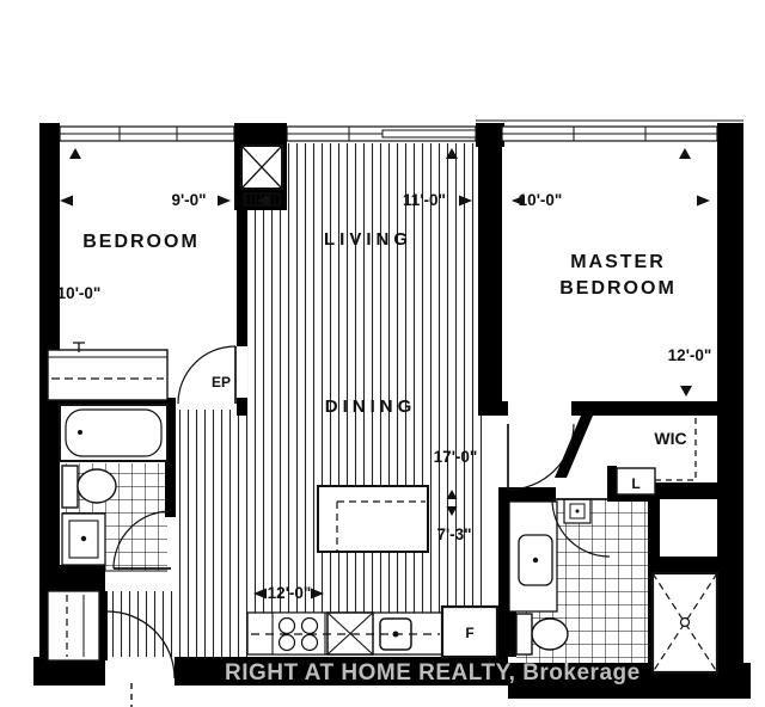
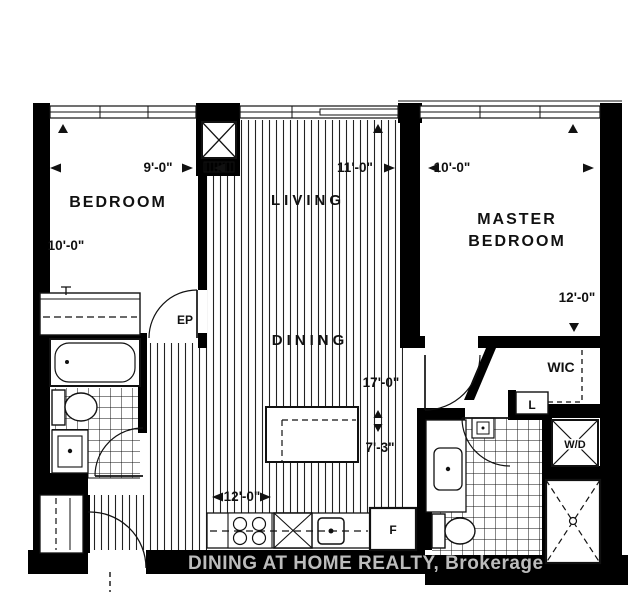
  BEDROOM
  9'-0"
  10'-0"
  EP
  LIVING
  DINING
  11'-0"
  17'-0"
  7'-3"
  F
  12'-0"
  MASTER
  BEDROOM
  0'-0"
  12'-0"
  WIC
  L
+ W/D
- RIGHT AT HOME REALTY, Brokerage
+ DINING AT HOME REALTY, Brokerage
